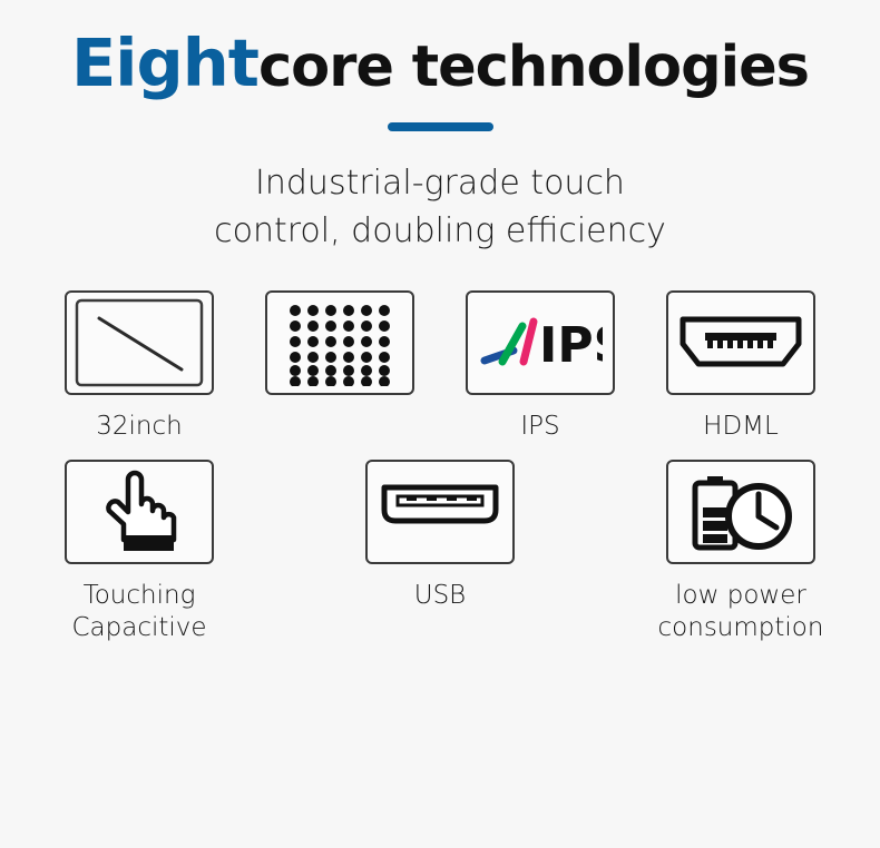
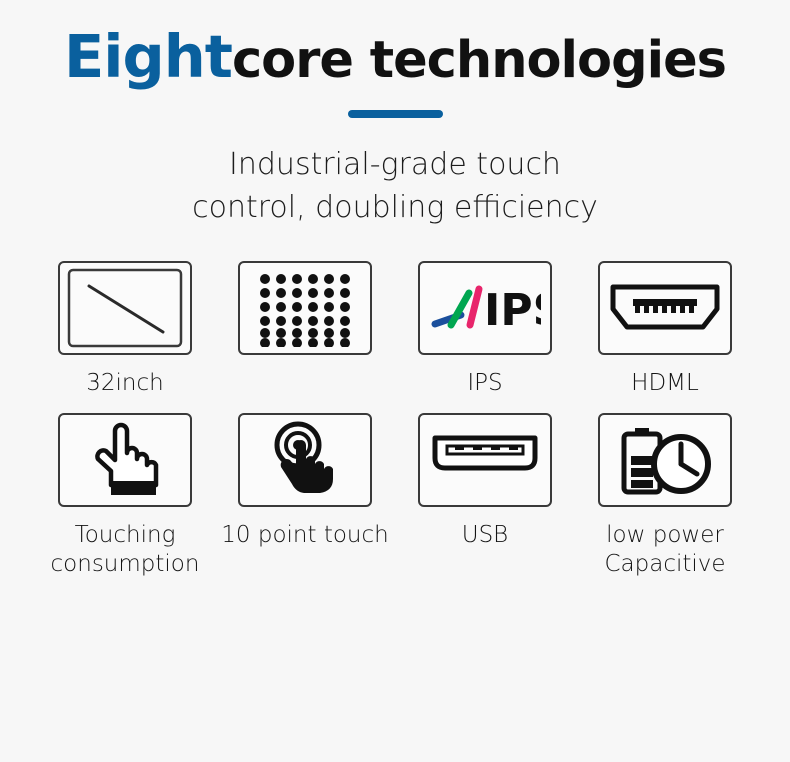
  Eightcore technologies
  Industrial-grade touch
  control, doubling efficiency
  32inch
  IPS
  HDML
  Touching
- Capacitive
+ consumption
+ 10 point touch
  USB
  low power
- consumption
+ Capacitive
